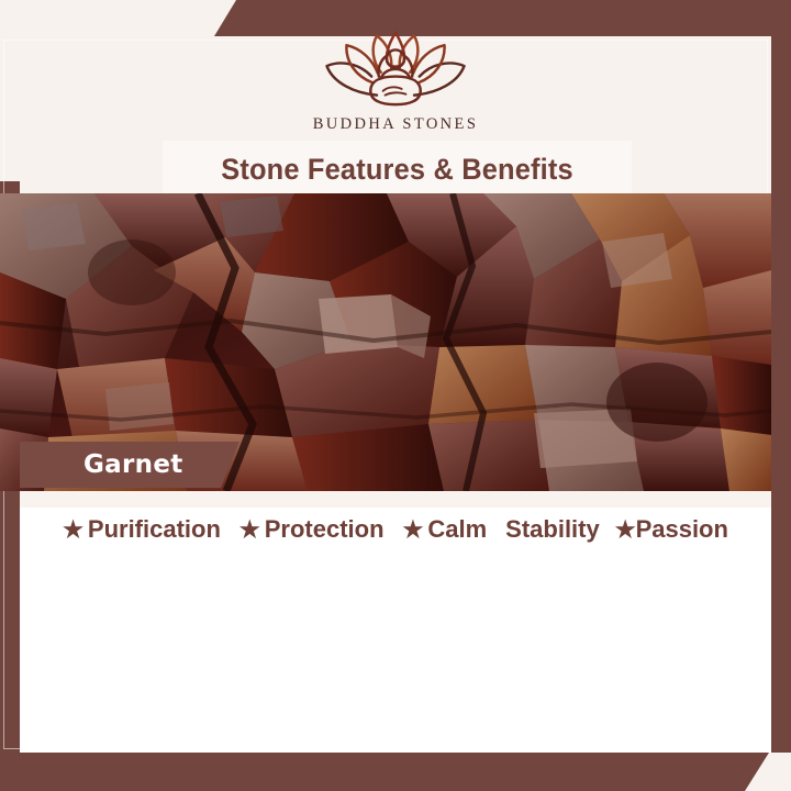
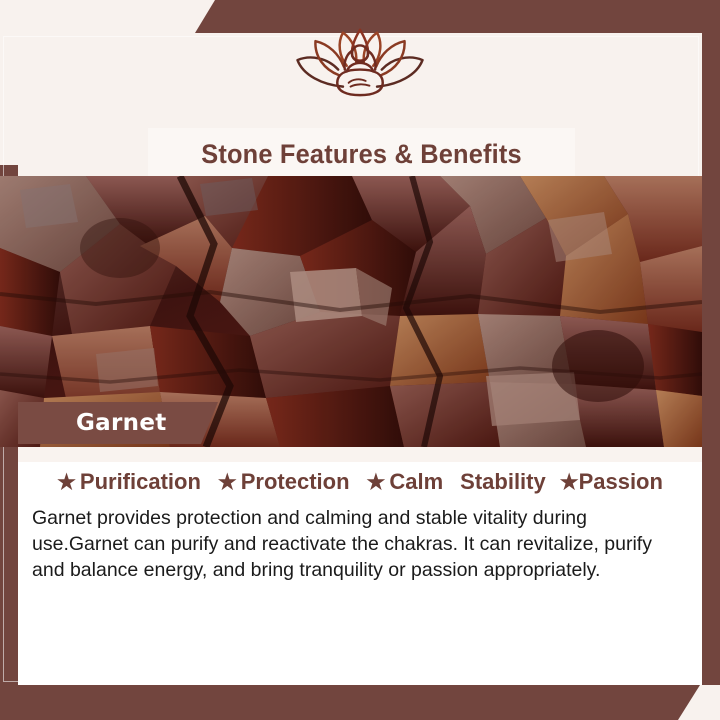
- BUDDHA STONES
  Stone Features & Benefits
  Garnet
  ★
  Purification
  ★
  Protection
  ★
  Calm
  Stability
  ★
  Passion
+ Garnet provides protection and calming and stable vitality during use.Garnet can purify and reactivate the chakras. It can revitalize, purify and balance energy, and bring tranquility or passion appropriately.
